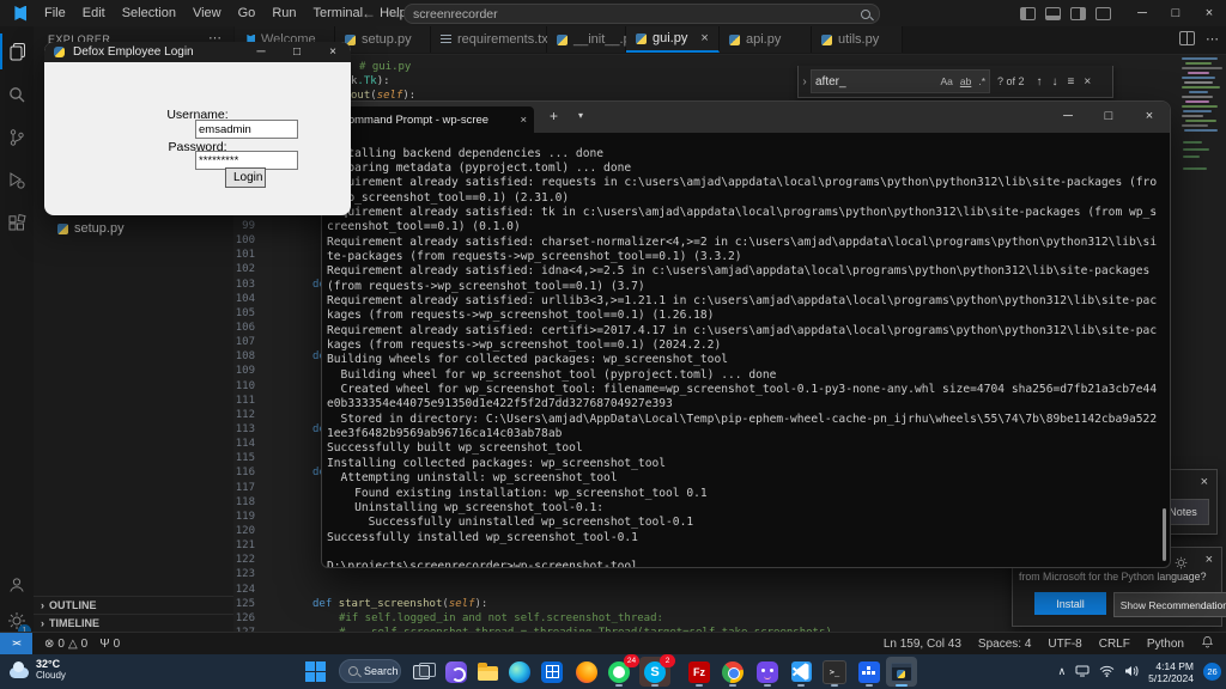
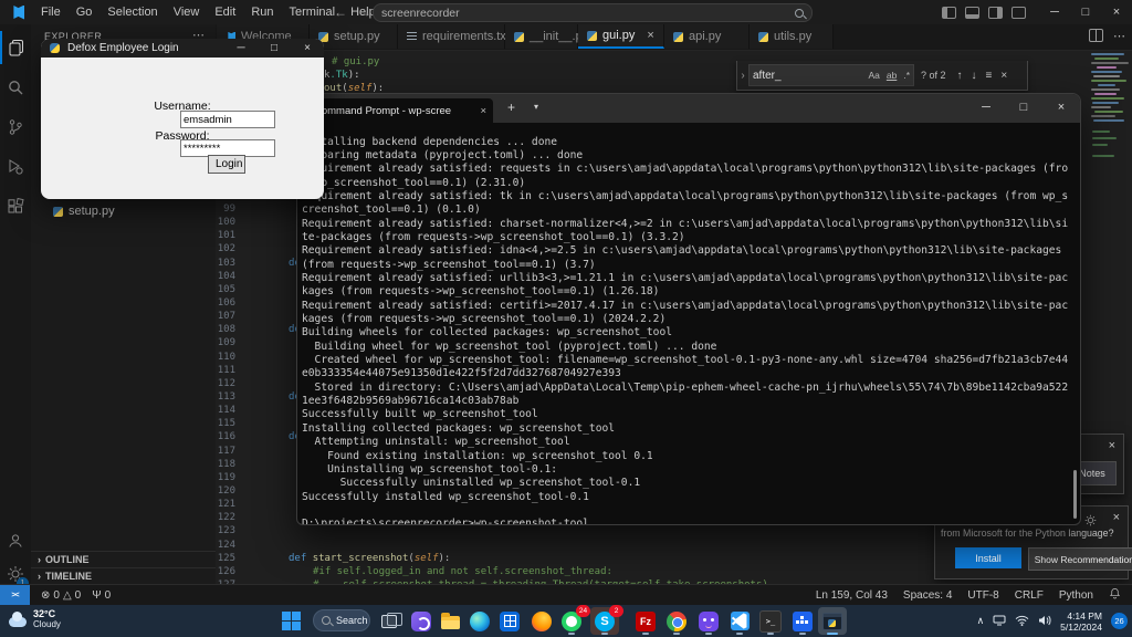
  File
- Edit
+ Go
  Selection
  View
- Go
+ Edit
  Run
  Terminal
  Hel
  ←
  →
  screenrecorder
  ─
  □
  ×
  ⋯
  Welcome
  setup.py
  requirements.tx
  __init__.
  gui.py
  ×
  api.py
  utils.py
  EXPLORER
  ⋯
  setup.py
  ›
  OUTLINE
  ›
  TIMELINE
  99
  100
  101
  102
  103
  104
  105
  106
  107
  108
  109
  110
  111
  112
  113
  114
  115
  116
  117
  118
  119
  120
  121
  122
  123
  124
  125
  126
  # gui.py
  k.Tk):
  out(self):
  def start_screenshot(self):
  #if self.logged_in and not self.screenshot_thread:
  ›
  after_
  Aa
  ab
  .*
  ? of 2
  ↑
  ↓
  ≡
  ×
  ×
  Notes
  ×
  from Microsoft for the Python language?
  Install
  Show Recommendatio
  ommand Prompt - wp-scree
  ×
  +
  ▾
  ─
  □
  ×
  talling backend dependencies ... done
  paring metadata (pyproject.toml) ... done
  uirement already satisfied: requests in c:\users\amjad\appdata\local\programs\python\python312\lib\site-packages (fro
  p_screenshot_tool==0.1) (2.31.0)
  uirement already satisfied: tk in c:\users\amjad\appdata\local\programs\python\python312\lib\site-packages (from wp_s
  creenshot_tool==0.1) (0.1.0)
  Requirement already satisfied: charset-normalizer<4,>=2 in c:\users\amjad\appdata\local\programs\python\python312\lib\si
  te-packages (from requests->wp_screenshot_tool==0.1) (3.3.2)
  Requirement already satisfied: idna<4,>=2.5 in c:\users\amjad\appdata\local\programs\python\python312\lib\site-packages
  (from requests->wp_screenshot_tool==0.1) (3.7)
  Requirement already satisfied: urllib3<3,>=1.21.1 in c:\users\amjad\appdata\local\programs\python\python312\lib\site-pac
  kages (from requests->wp_screenshot_tool==0.1) (1.26.18)
  Requirement already satisfied: certifi>=2017.4.17 in c:\users\amjad\appdata\local\programs\python\python312\lib\site-pac
  kages (from requests->wp_screenshot_tool==0.1) (2024.2.2)
  Building wheels for collected packages: wp_screenshot_tool
  Building wheel for wp_screenshot_tool (pyproject.toml) ... done
  Created wheel for wp_screenshot_tool: filename=wp_screenshot_tool-0.1-py3-none-any.whl size=4704 sha256=d7fb21a3cb7e44
  e0b333354e44075e91350d1e422f5f2d7dd32768704927e393
  Stored in directory: C:\Users\amjad\AppData\Local\Temp\pip-ephem-wheel-cache-pn_ijrhu\wheels\55\74\7b\89be1142cba9a522
  1ee3f6482b9569ab96716ca14c03ab78ab
  Successfully built wp_screenshot_tool
  Installing collected packages: wp_screenshot_tool
  Attempting uninstall: wp_screenshot_tool
  Found existing installation: wp_screenshot_tool 0.1
  Uninstalling wp_screenshot_tool-0.1:
  Successfully uninstalled wp_screenshot_tool-0.1
  Successfully installed wp_screenshot_tool-0.1
  D:\projects\screenrecorder>wp-screenshot-tool
  Defox Employee Login
  ─
  □
  ×
  Username:
  emsadmin
  Password:
  *********
  Login
  ⊗
  0
  △
  0
  Ψ
  0
  Ln 159, Col 43
  Spaces: 4
  UTF-8
  CRLF
  Python
  32°C
  Cloudy
  Search
  S
  Fz
  >_
  ∧
  4:14 PM
  5/12/2024
  26
